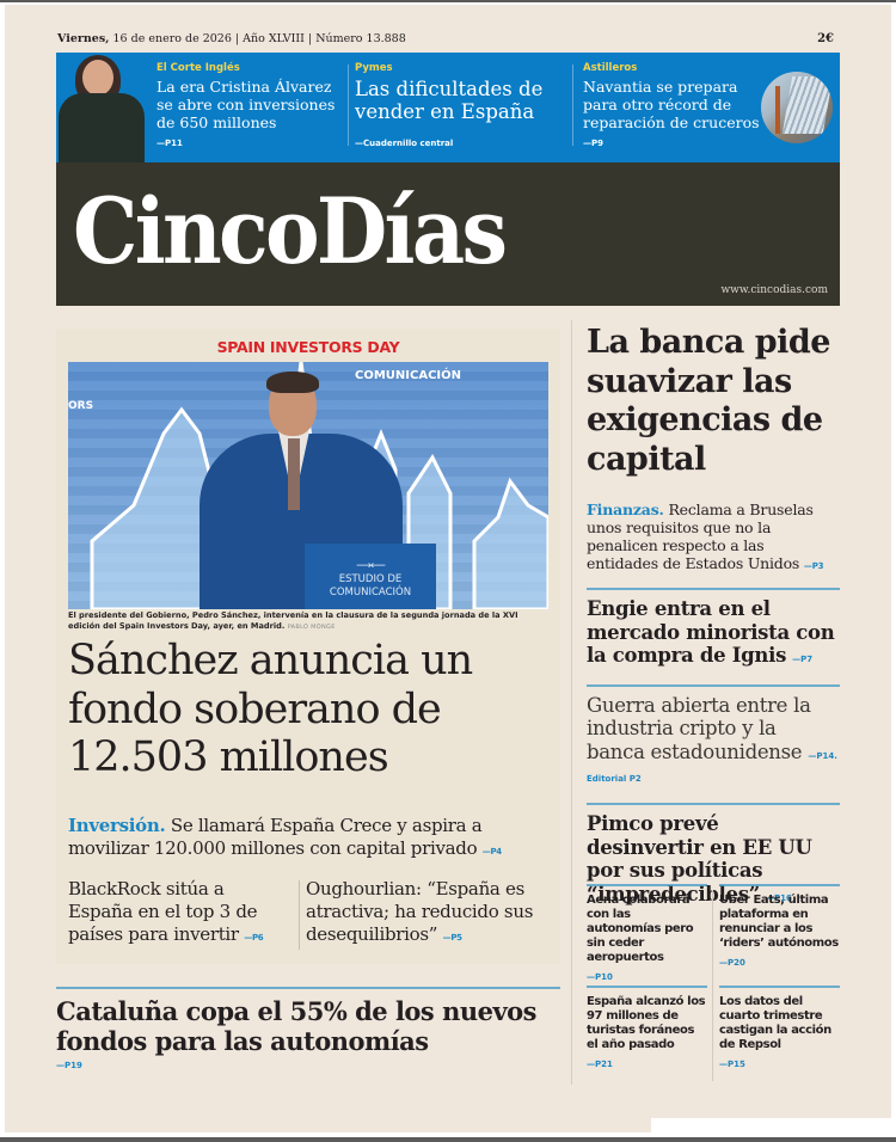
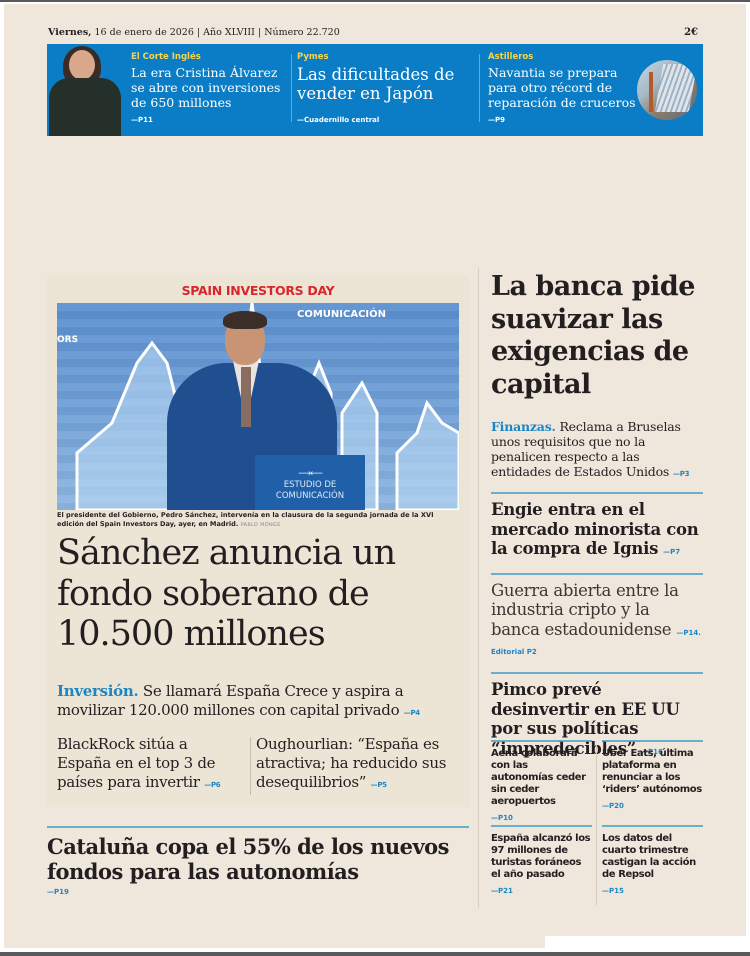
- Viernes, 16 de enero de 2026 | Año XLVIII | Número 13.888
+ Viernes, 16 de enero de 2026 | Año XLVIII | Número 22.720
  2€
  El Corte Inglés
  La era Cristina Álvarez se abre con inversiones de 650 millones
  —P11
  Pymes
- Las dificultades de vender en España
+ Las dificultades de vender en Japón
  —Cuadernillo central
  Astilleros
  Navantia se prepara para otro récord de reparación de cruceros
  —P9
- CincoDías
- www.cincodias.com
  SPAIN INVESTORS DAY
  COMUNICACIÓN
  ORS
  ⟶⟵
  ESTUDIO DE COMUNICACIÓN
  El presidente del Gobierno, Pedro Sánchez, intervenía en la clausura de la segunda jornada de la XVI edición del Spain Investors Day, ayer, en Madrid.
- Sánchez anuncia un fondo soberano de 12.503 millones
+ Sánchez anuncia un fondo soberano de 10.500 millones
  Inversión. Se llamará España Crece y aspira a movilizar 120.000 millones con capital privado —P4
  BlackRock sitúa a España en el top 3 de países para invertir —P6
  Oughourlian: “España es atractiva; ha reducido sus desequilibrios” —P5
  Cataluña copa el 55% de los nuevos fondos para las autonomías
  —P19
  La banca pide suavizar las exigencias de capital
  Finanzas. Reclama a Bruselas unos requisitos que no la penalicen respecto a las entidades de Estados Unidos —P3
  Engie entra en el mercado minorista con la compra de Ignis —P7
  Guerra abierta entre la industria cripto y la banca estadounidense —P14. Editorial P2
  Pimco prevé desinvertir en EE UU por sus políticas “impredeciles” —P16
- Aena colaborará con las autonomías pero sin ceder aeropuertos
+ Aena colaborará con las autonomías ceder sin ceder aeropuertos
  —P10
  Uber Eats, última plataforma en renunciar a los ‘riders’ autónomos
  —P20
  España alcanzó los 97 millones de turistas foráneos el año pasado
  —P21
  Los datos del cuarto trimestre castigan la acción de Repsol
  —P15
